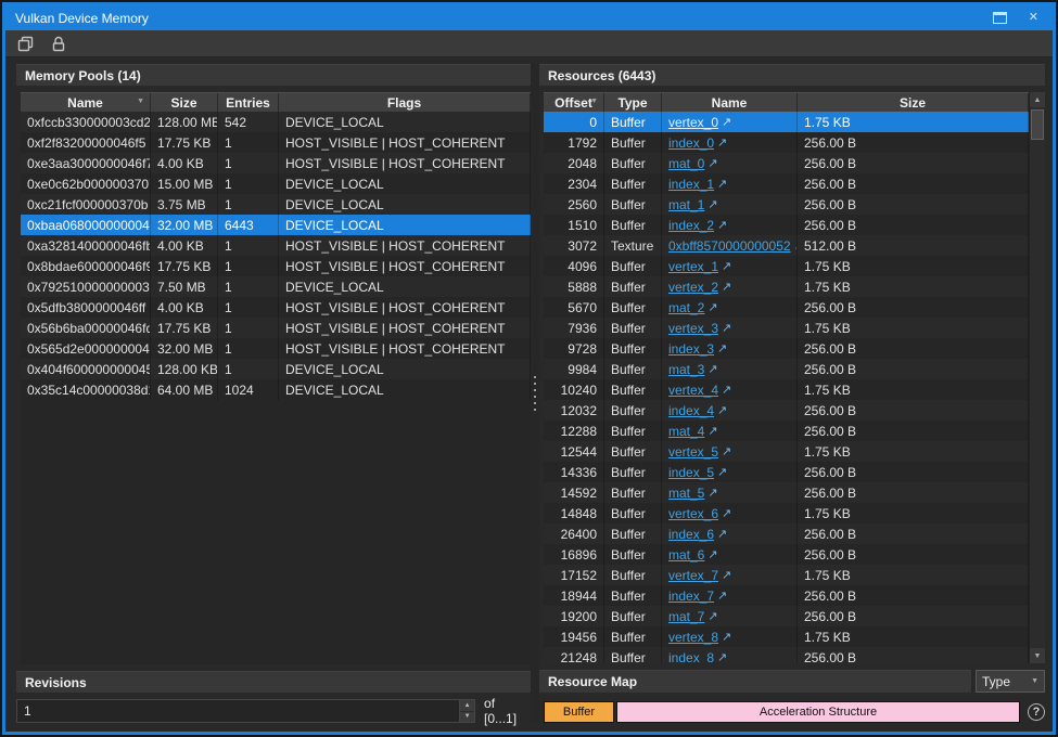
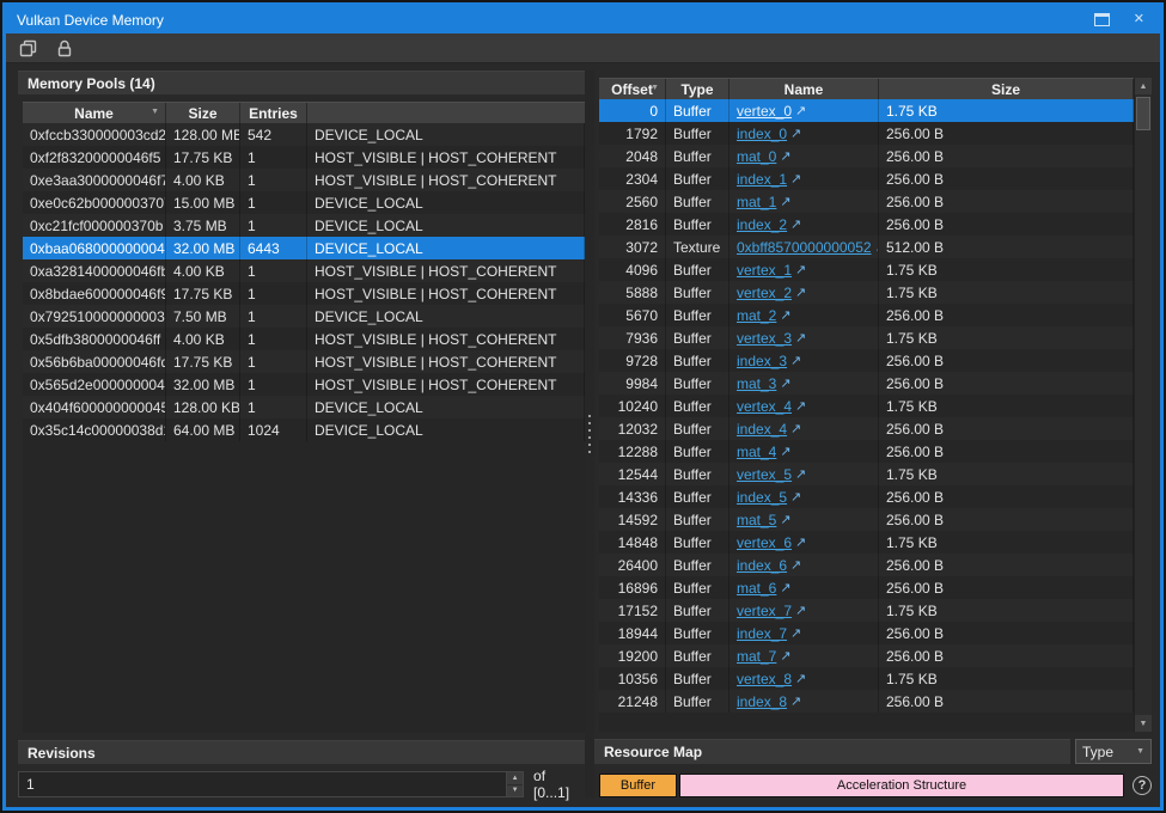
  Vulkan Device Memory
  ✕
  Memory Pools (14)
  Name
  Size
  Entries
- Flags
  0xfccb330000003cd2
  128.00 MB
  542
  DEVICE_LOCAL
  0xf2f83200000046f5
  17.75 KB
  1
  HOST_VISIBLE | HOST_COHERENT
  0xe3aa3000000046f7
  4.00 KB
  1
  HOST_VISIBLE | HOST_COHERENT
  0xe0c62b000000370
  15.00 MB
  1
  DEVICE_LOCAL
  0xc21fcf000000370b
  3.75 MB
  1
  DEVICE_LOCAL
  0xbaa068000000004
  32.00 MB
  6443
  DEVICE_LOCAL
  0xa3281400000046fb
  4.00 KB
  1
  HOST_VISIBLE | HOST_COHERENT
  0x8bdae600000046f9
  17.75 KB
  1
  HOST_VISIBLE | HOST_COHERENT
  0x792510000000003
  7.50 MB
  1
  DEVICE_LOCAL
  0x5dfb3800000046ff
  4.00 KB
  1
  HOST_VISIBLE | HOST_COHERENT
  0x56b6ba00000046fd
  17.75 KB
  1
  HOST_VISIBLE | HOST_COHERENT
  0x565d2e000000004
  32.00 MB
  1
  HOST_VISIBLE | HOST_COHERENT
  0x404f600000000045
  128.00 KB
  1
  DEVICE_LOCAL
  0x35c14c00000038d
  64.00 MB
  1024
  DEVICE_LOCAL
  Revisions
  1
  of [0...1]
- Resources (6443)
  Offset
  Type
  Name
  Size
  0
  Buffer
  vertex_0
  ↗
  1.75 KB
  1792
  Buffer
  index_0
  ↗
  256.00 B
  2048
  Buffer
  mat_0
  ↗
  256.00 B
  2304
  Buffer
  index_1
  ↗
  256.00 B
  2560
  Buffer
  mat_1
  ↗
  256.00 B
- 1510
+ 2816
  Buffer
  index_2
  ↗
  256.00 B
  3072
  Texture
  0xbff8570000000052
  512.00 B
  4096
  Buffer
  vertex_1
  ↗
  1.75 KB
  5888
  Buffer
  vertex_2
  ↗
  1.75 KB
  5670
  Buffer
  mat_2
  ↗
  256.00 B
  7936
  Buffer
  vertex_3
  ↗
  1.75 KB
  9728
  Buffer
  index_3
  ↗
  256.00 B
  9984
  Buffer
  mat_3
  ↗
  256.00 B
  10240
  Buffer
  vertex_4
  ↗
  1.75 KB
  12032
  Buffer
  index_4
  ↗
  256.00 B
  12288
  Buffer
  mat_4
  ↗
  256.00 B
  12544
  Buffer
  vertex_5
  ↗
  1.75 KB
  14336
  Buffer
  index_5
  ↗
  256.00 B
  14592
  Buffer
  mat_5
  ↗
  256.00 B
  14848
  Buffer
  vertex_6
  ↗
  1.75 KB
  26400
  Buffer
  index_6
  ↗
  256.00 B
  16896
  Buffer
  mat_6
  ↗
  256.00 B
  17152
  Buffer
  vertex_7
  ↗
  1.75 KB
  18944
  Buffer
  index_7
  ↗
  256.00 B
  19200
  Buffer
  mat_7
  ↗
  256.00 B
- 19456
+ 10356
  Buffer
  vertex_8
  ↗
  1.75 KB
  21248
  Buffer
  index_8
  ↗
  256.00 B
  Resource Map
  Type
  Buffer
  Acceleration Structure
  ?
